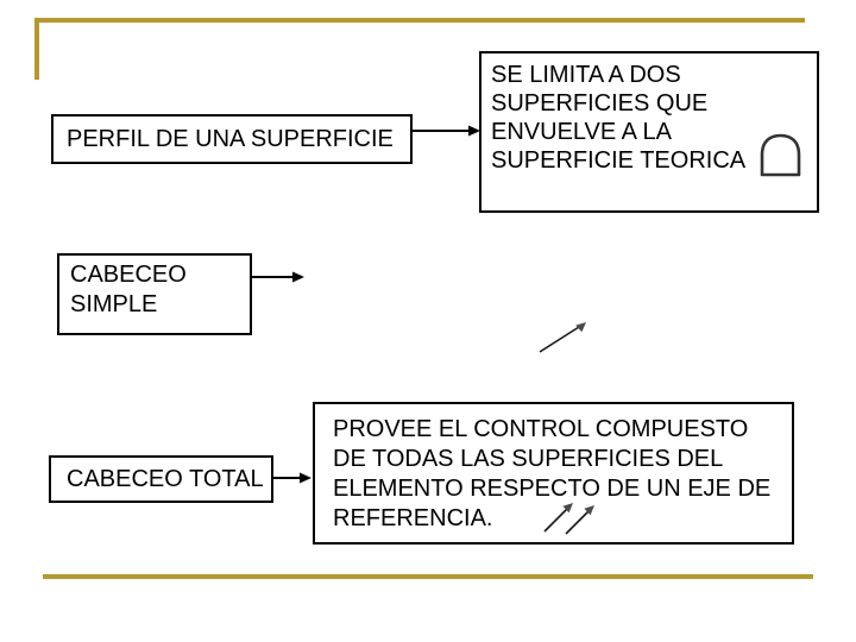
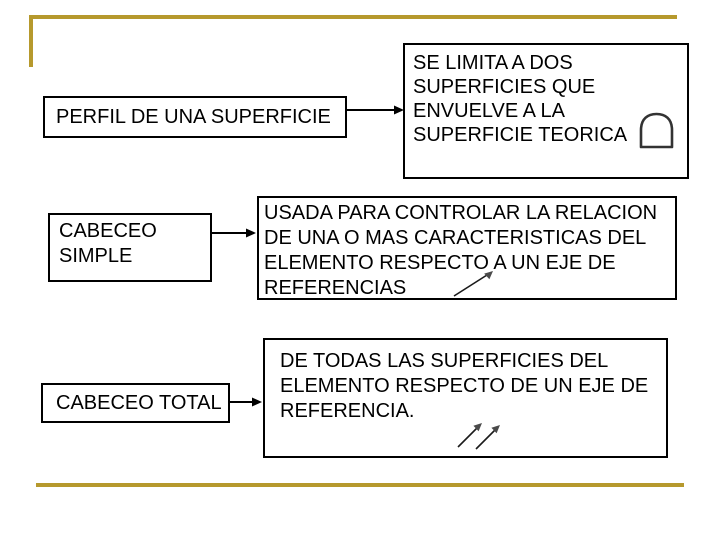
  PERFIL DE UNA SUPERFICIE
  SE LIMITA A DOS
  SUPERFICIES QUE
  ENVUELVE A LA
  SUPERFICIE TEORICA
  CABECEO
  SIMPLE
+ USADA PARA CONTROLAR LA RELACION
+ DE UNA O MAS CARACTERISTICAS DEL
+ ELEMENTO RESPECTO A UN EJE DE
+ REFERENCIAS
  CABECEO TOTAL
- PROVEE EL CONTROL COMPUESTO
  DE TODAS LAS SUPERFICIES DEL
  ELEMENTO RESPECTO DE UN EJE DE
  REFERENCIA.
